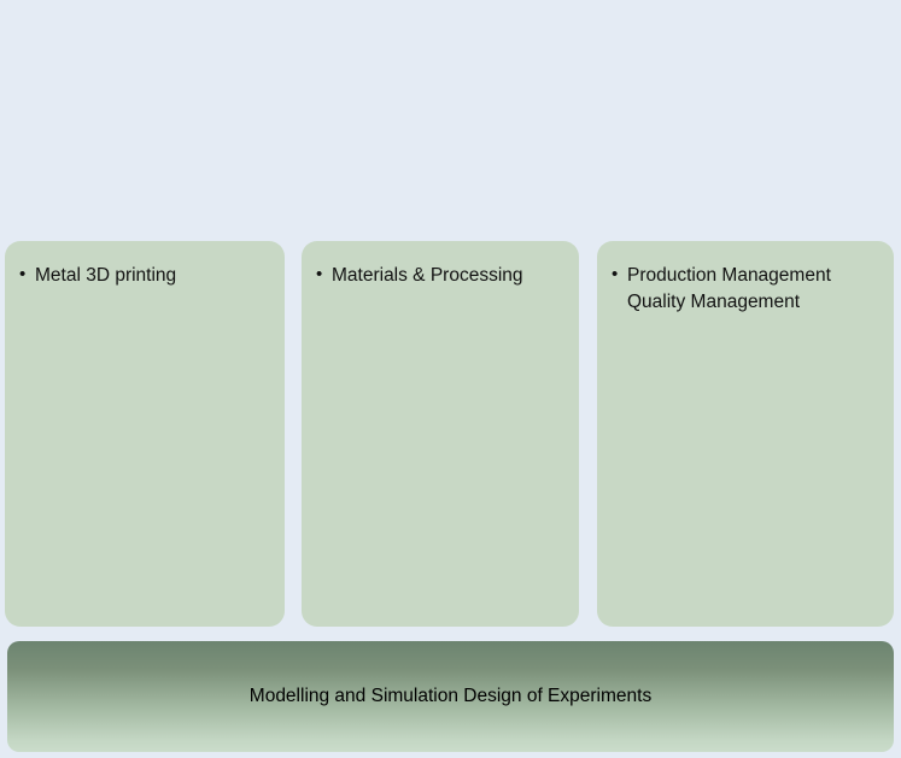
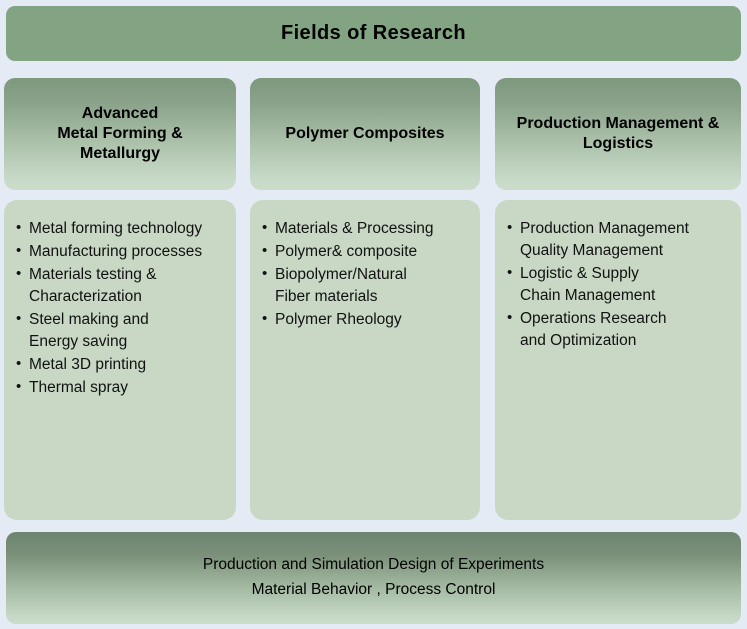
+ Fields of Research
+ Advanced
+ Metal Forming &
+ Metallurgy
+ Polymer Composites
+ Production Management &
+ Logistics
+ Metal forming technology
+ Manufacturing processes
+ Materials testing &
+ Characterization
+ Steel making and
+ Energy saving
  Metal 3D printing
+ Thermal spray
  Materials & Processing
+ Polymer& composite
+ Biopolymer/Natural
+ Fiber materials
+ Polymer Rheology
  Production Management
  Quality Management
+ Logistic & Supply
+ Chain Management
+ Operations Research
+ and Optimization
- Modelling and Simulation Design of Experiments
+ Production and Simulation Design of Experiments
+ Material Behavior , Process Control
